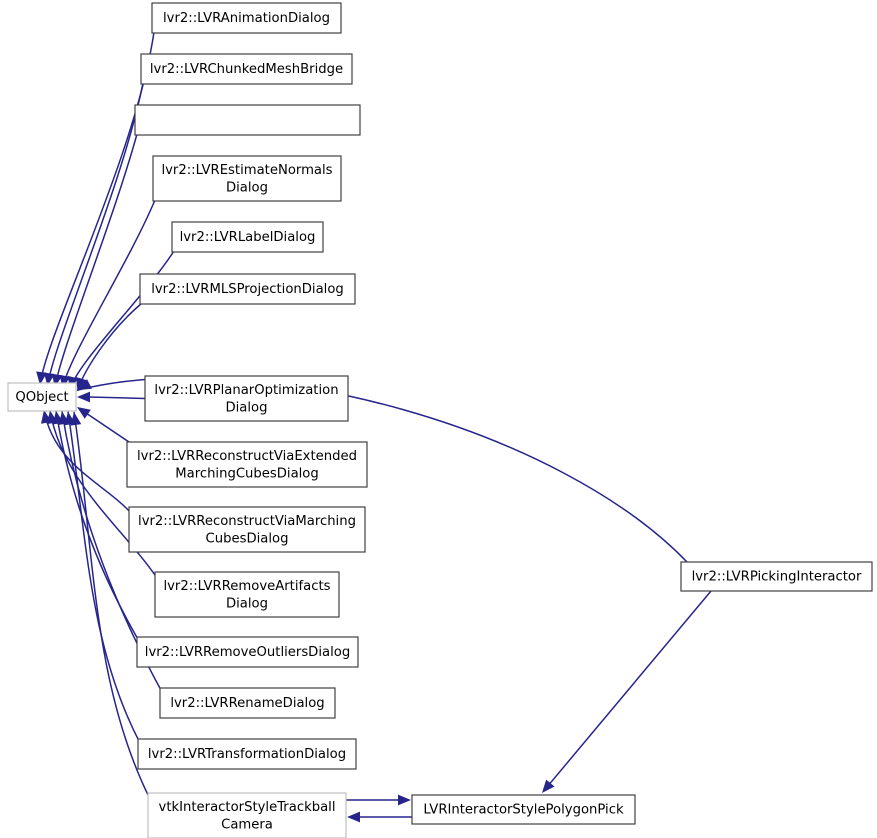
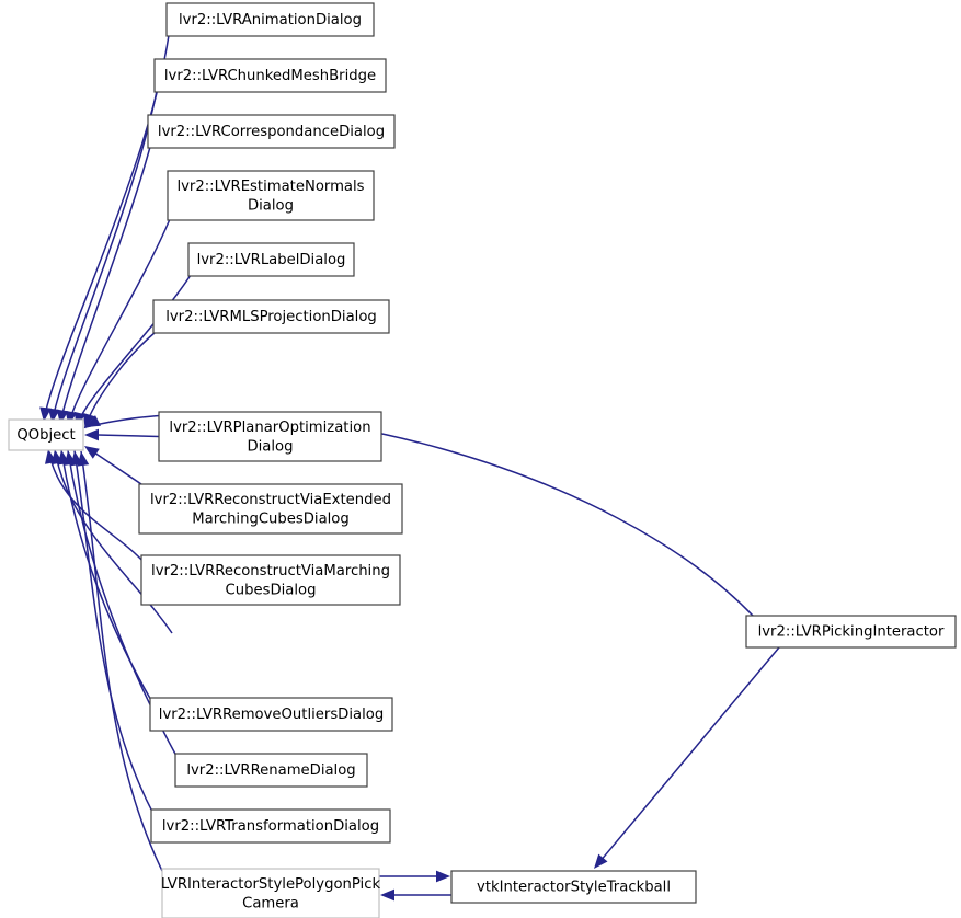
  QObject
  lvr2::LVRAnimationDialog
  lvr2::LVRChunkedMeshBridge
+ lvr2::LVRCorrespondanceDialog
  lvr2::LVREstimateNormals Dialog
  lvr2::LVRLabelDialog
  lvr2::LVRMLSProjectionDialog
  lvr2::LVRPlanarOptimization Dialog
  lvr2::LVRReconstructViaExtended MarchingCubesDialog
  lvr2::LVRReconstructViaMarching CubesDialog
- lvr2::LVRRemoveArtifacts Dialog
  lvr2::LVRRemoveOutliersDialog
  lvr2::LVRRenameDialog
  lvr2::LVRTransformationDialog
- vtkInteractorStyleTrackball Camera
+ LVRInteractorStylePolygonPick Camera
  lvr2::LVRPickingInteractor
- LVRInteractorStylePolygonPick
+ vtkInteractorStyleTrackball
